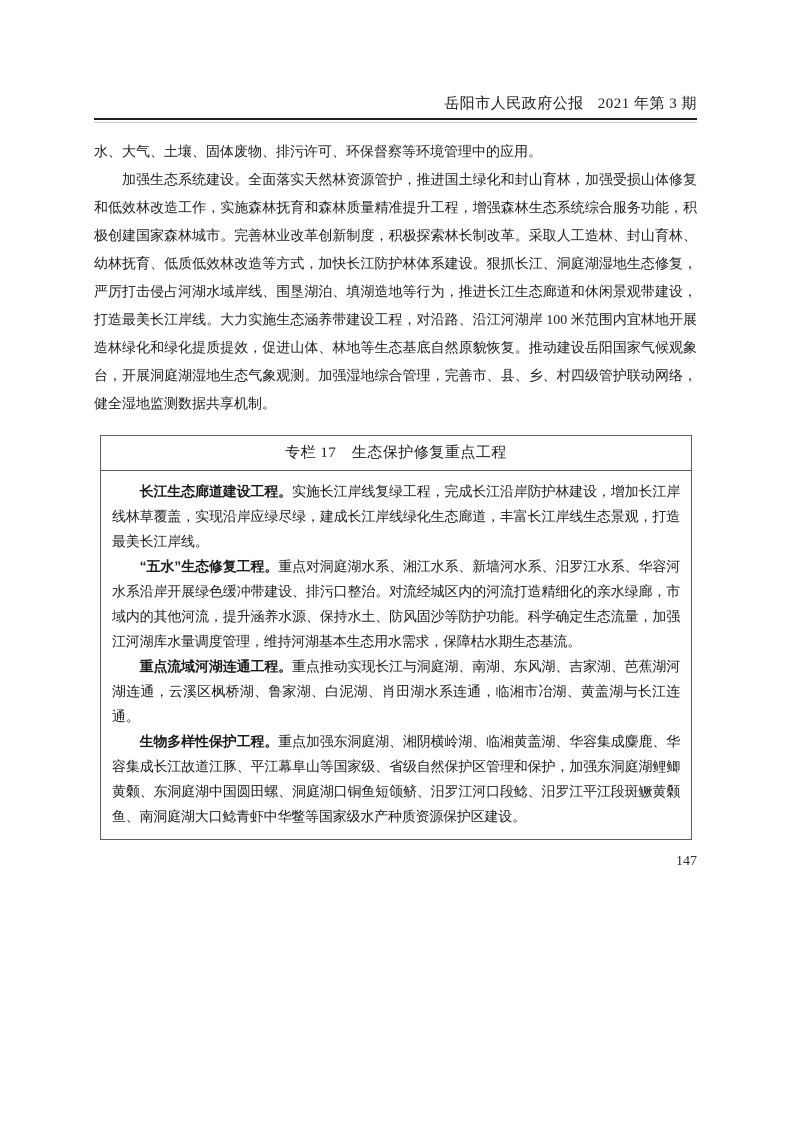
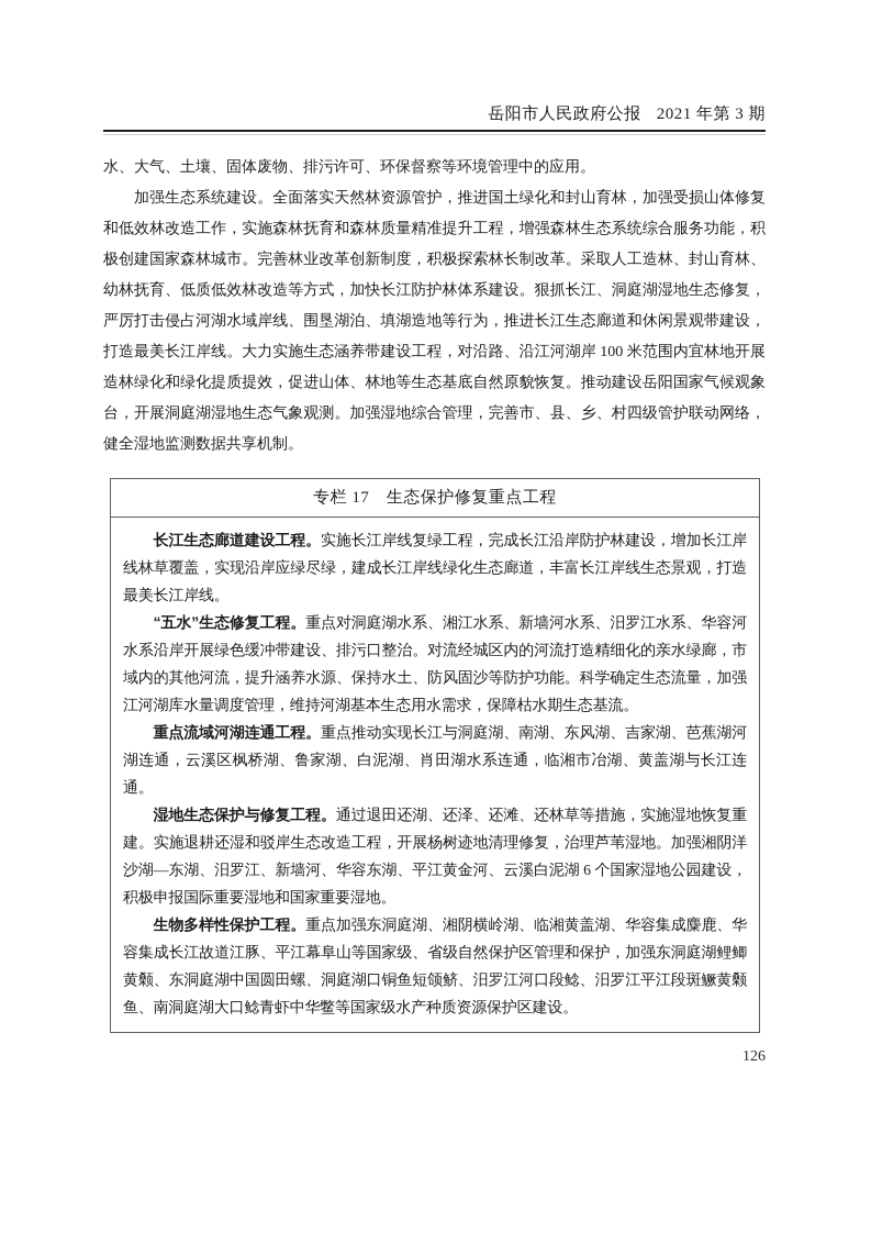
  岳阳市人民政府公报 2021 年第 3 期
  水、大气、土壤、固体废物、排污许可、环保督察等环境管理中的应用。
  加强生态系统建设。全面落实天然林资源管护，推进国土绿化和封山育林，加强受损山体修复和低效林改造工作，实施森林抚育和森林质量精准提升工程，增强森林生态系统综合服务功能，积极创建国家森林城市。完善林业改革创新制度，积极探索林长制改革。采取人工造林、封山育林、幼林抚育、低质低效林改造等方式，加快长江防护林体系建设。狠抓长江、洞庭湖湿地生态修复，严厉打击侵占河湖水域岸线、围垦湖泊、填湖造地等行为，推进长江生态廊道和休闲景观带建设，打造最美长江岸线。大力实施生态涵养带建设工程，对沿路、沿江河湖岸 100 米范围内宜林地开展造林绿化和绿化提质提效，促进山体、林地等生态基底自然原貌恢复。推动建设岳阳国家气候观象台，开展洞庭湖湿地生态气象观测。加强湿地综合管理，完善市、县、乡、村四级管护联动网络，健全湿地监测数据共享机制。
  专栏 17 生态保护修复重点工程
  长江生态廊道建设工程。实施长江岸线复绿工程，完成长江沿岸防护林建设，增加长江岸线林草覆盖，实现沿岸应绿尽绿，建成长江岸线绿化生态廊道，丰富长江岸线生态景观，打造最美长江岸线。
  “五水”生态修复工程。重点对洞庭湖水系、湘江水系、新墙河水系、汨罗江水系、华容河水系沿岸开展绿色缓冲带建设、排污口整治。对流经城区内的河流打造精细化的亲水绿廊，市域内的其他河流，提升涵养水源、保持水土、防风固沙等防护功能。科学确定生态流量，加强江河湖库水量调度管理，维持河湖基本生态用水需求，保障枯水期生态基流。
  重点流域河湖连通工程。重点推动实现长江与洞庭湖、南湖、东风湖、吉家湖、芭蕉湖河湖连通，云溪区枫桥湖、鲁家湖、白泥湖、肖田湖水系连通，临湘市冶湖、黄盖湖与长江连通。
+ 湿地生态保护与修复工程。通过退田还湖、还泽、还滩、还林草等措施，实施湿地恢复重建。实施退耕还湿和驳岸生态改造工程，开展杨树迹地清理修复，治理芦苇湿地。加强湘阴洋沙湖—东湖、汨罗江、新墙河、华容东湖、平江黄金河、云溪白泥湖 6 个国家湿地公园建设，积极申报国际重要湿地和国家重要湿地。
  生物多样性保护工程。重点加强东洞庭湖、湘阴横岭湖、临湘黄盖湖、华容集成麋鹿、华容集成长江故道江豚、平江幕阜山等国家级、省级自然保护区管理和保护，加强东洞庭湖鲤鲫黄颡、东洞庭湖中国圆田螺、洞庭湖口铜鱼短颌鲚、汨罗江河口段鲶、汨罗江平江段斑鳜黄颡鱼、南洞庭湖大口鲶青虾中华鳖等国家级水产种质资源保护区建设。
- 147
+ 126
